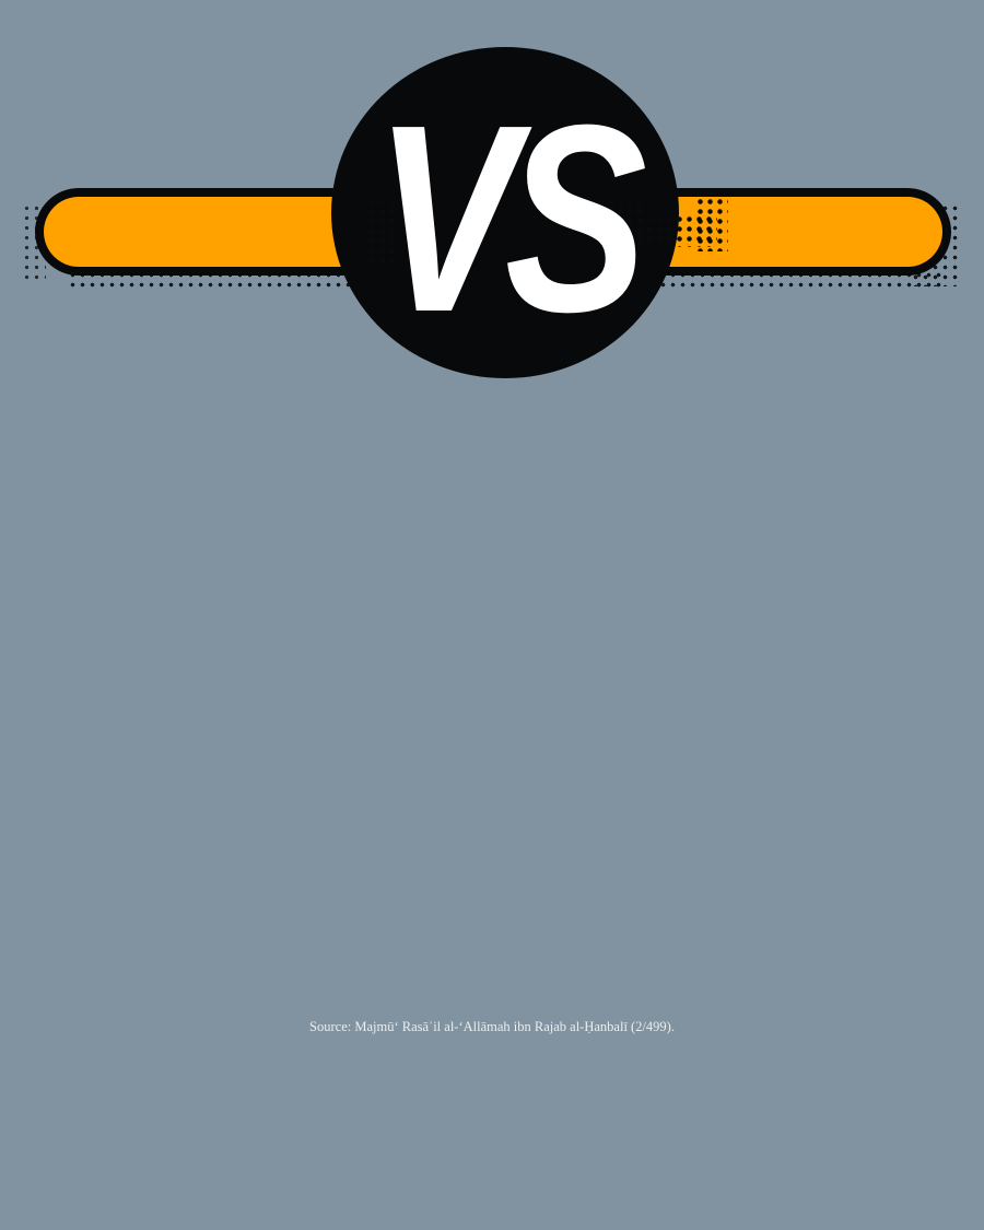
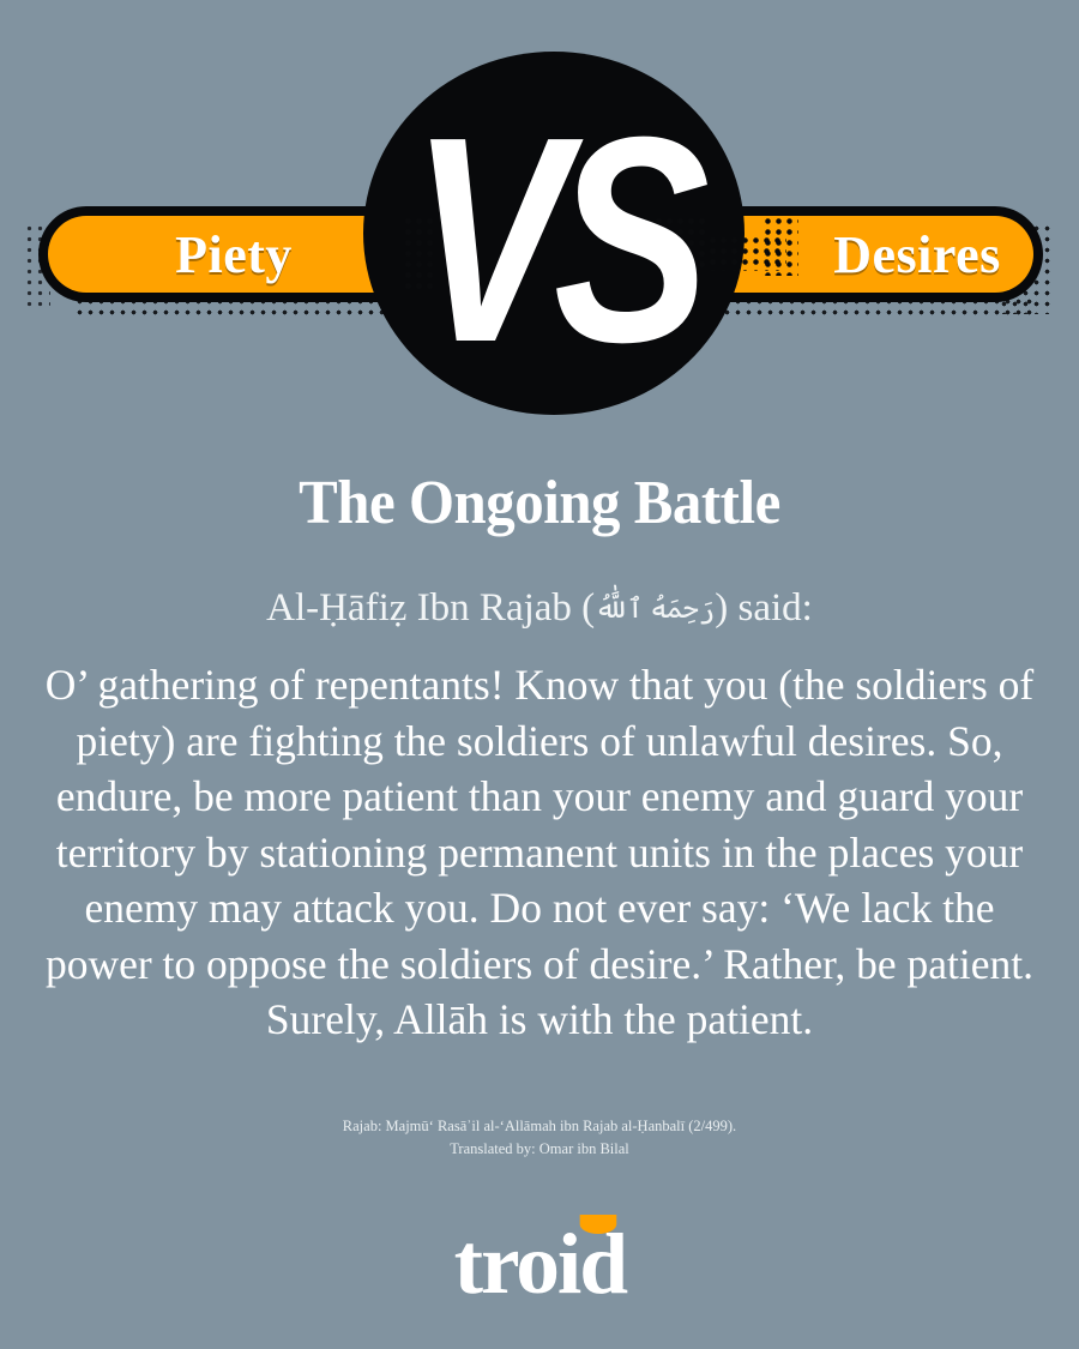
  VS
+ Piety
+ Desires
+ The Ongoing Battle
+ Al-Ḥāfiẓ Ibn Rajab ( رَحِمَهُ ٱللَّٰهُ ) said:
+ O’ gathering of repentants! Know that you (the soldiers of piety) are fighting the soldiers of unlawful desires. So, endure, be more patient than your enemy and guard your territory by stationing permanent units in the places your enemy may attack you. Do not ever say: ‘We lack the power to oppose the soldiers of desire.’ Rather, be patient. Surely, Allāh is with the patient.
- Source: Majmūʻ Rasāʾil al-ʻAllāmah ibn Rajab al-Ḥanbalī (2/499).
+ Rajab: Majmūʻ Rasāʾil al-ʻAllāmah ibn Rajab al-Ḥanbalī (2/499).
+ Translated by: Omar ibn Bilal
+ troid
